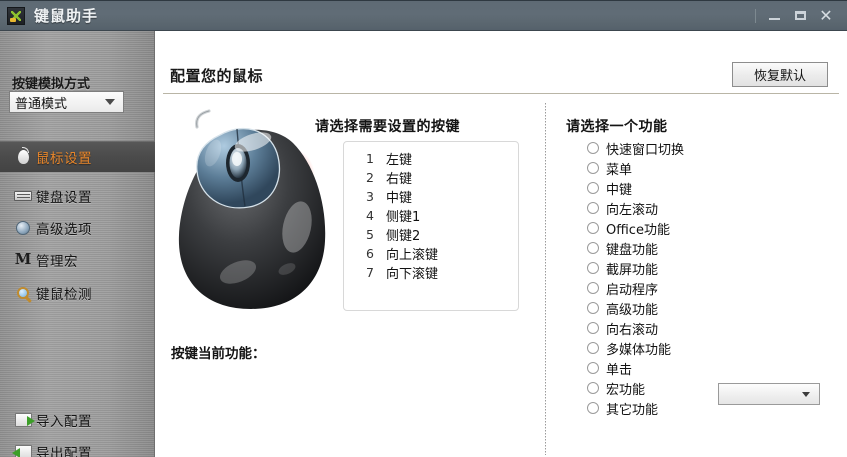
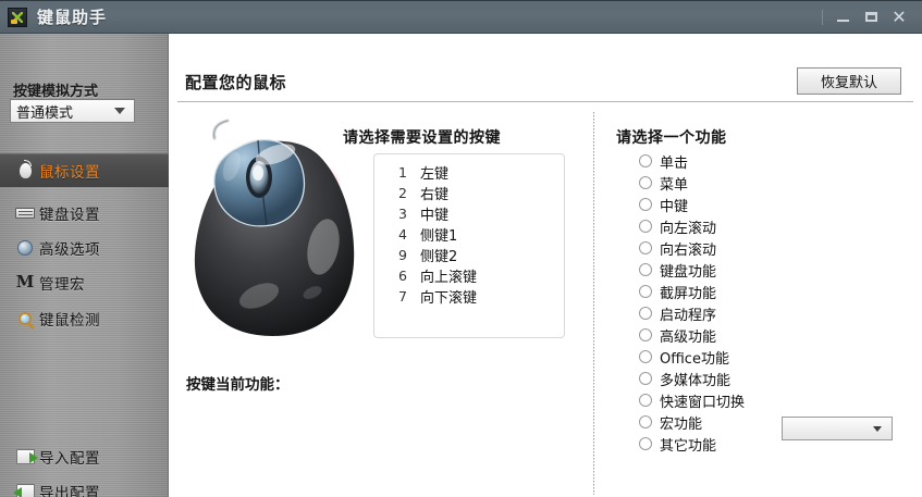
  键鼠助手
  ✕
  按键模拟方式
  普通模式
  鼠标设置
  键盘设置
  高级选项
  M
  管理宏
  键鼠检测
  导入配置
  导出配置
  配置您的鼠标
  恢复默认
  按键当前功能：
  请选择需要设置的按键
  1
  左键
  2
  右键
  3
  中键
  4
  侧键1
- 5
+ 9
  侧键2
  6
  向上滚键
  7
  向下滚键
  请选择一个功能
- 快速窗口切换
+ 单击
  菜单
  中键
  向左滚动
- Office功能
+ 向右滚动
  键盘功能
  截屏功能
  启动程序
  高级功能
- 向右滚动
+ Office功能
  多媒体功能
- 单击
+ 快速窗口切换
  宏功能
  其它功能
